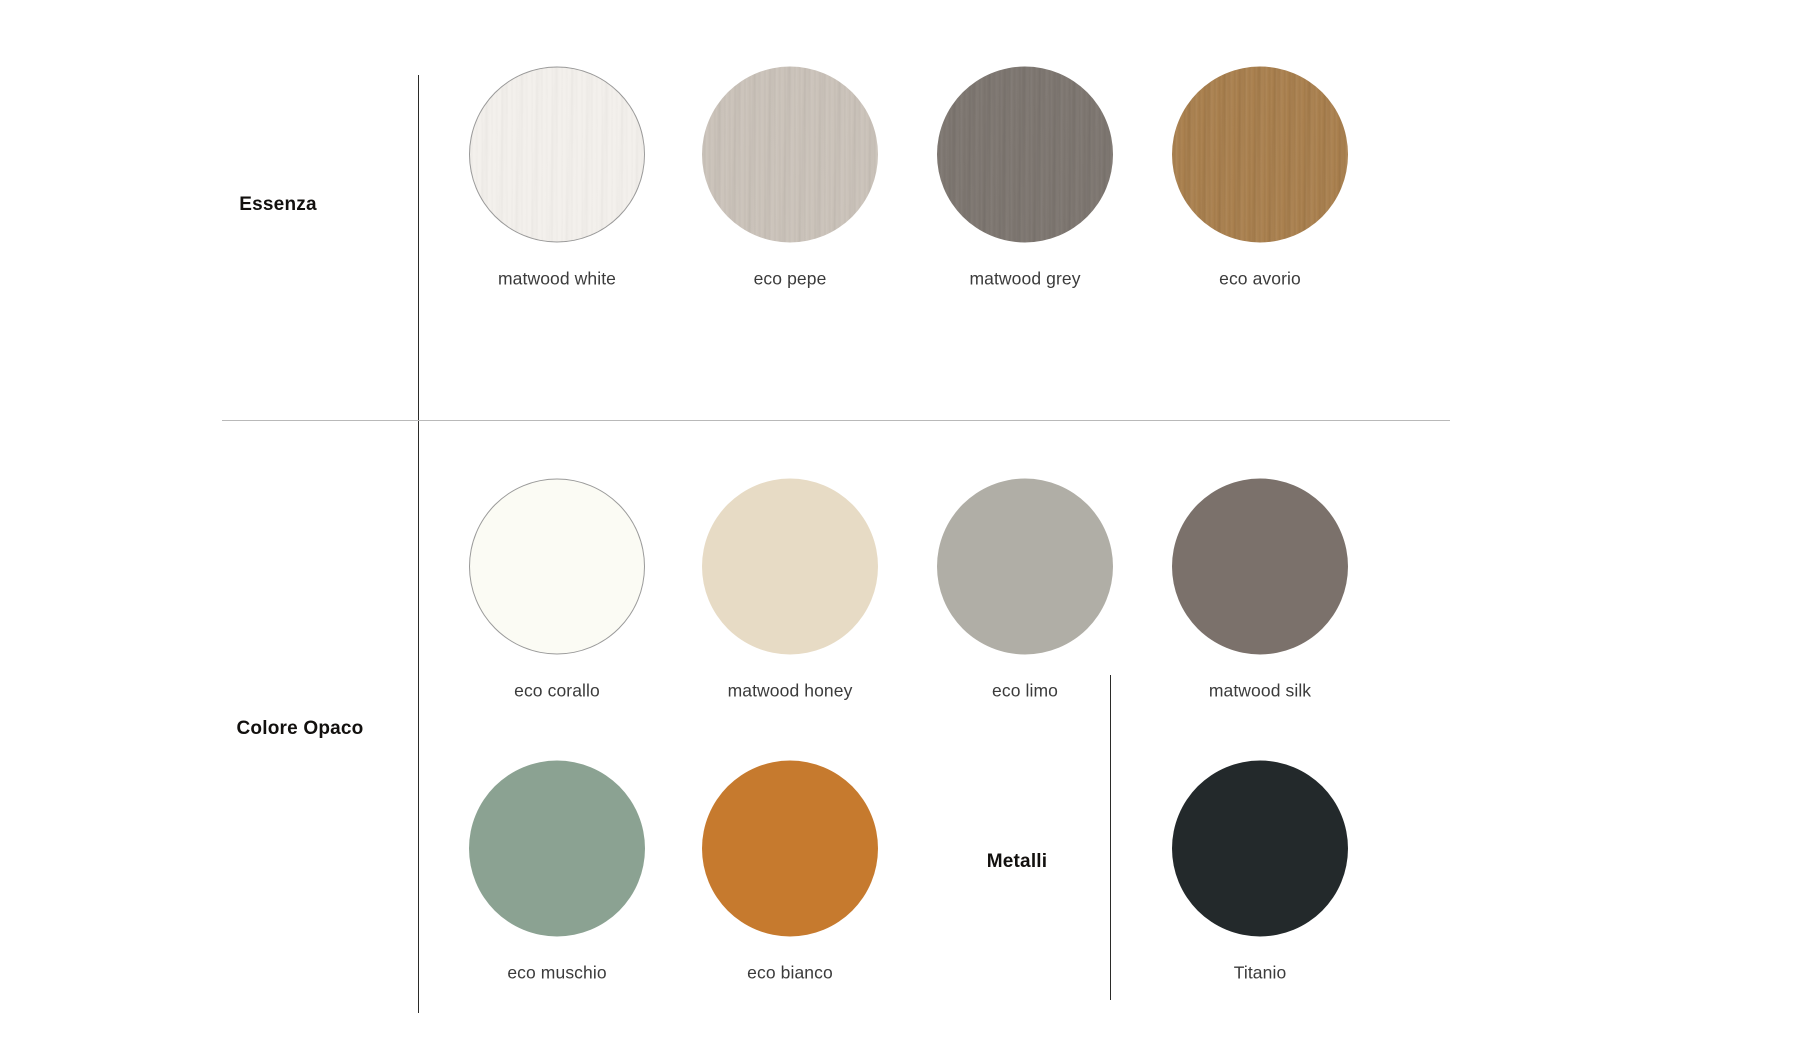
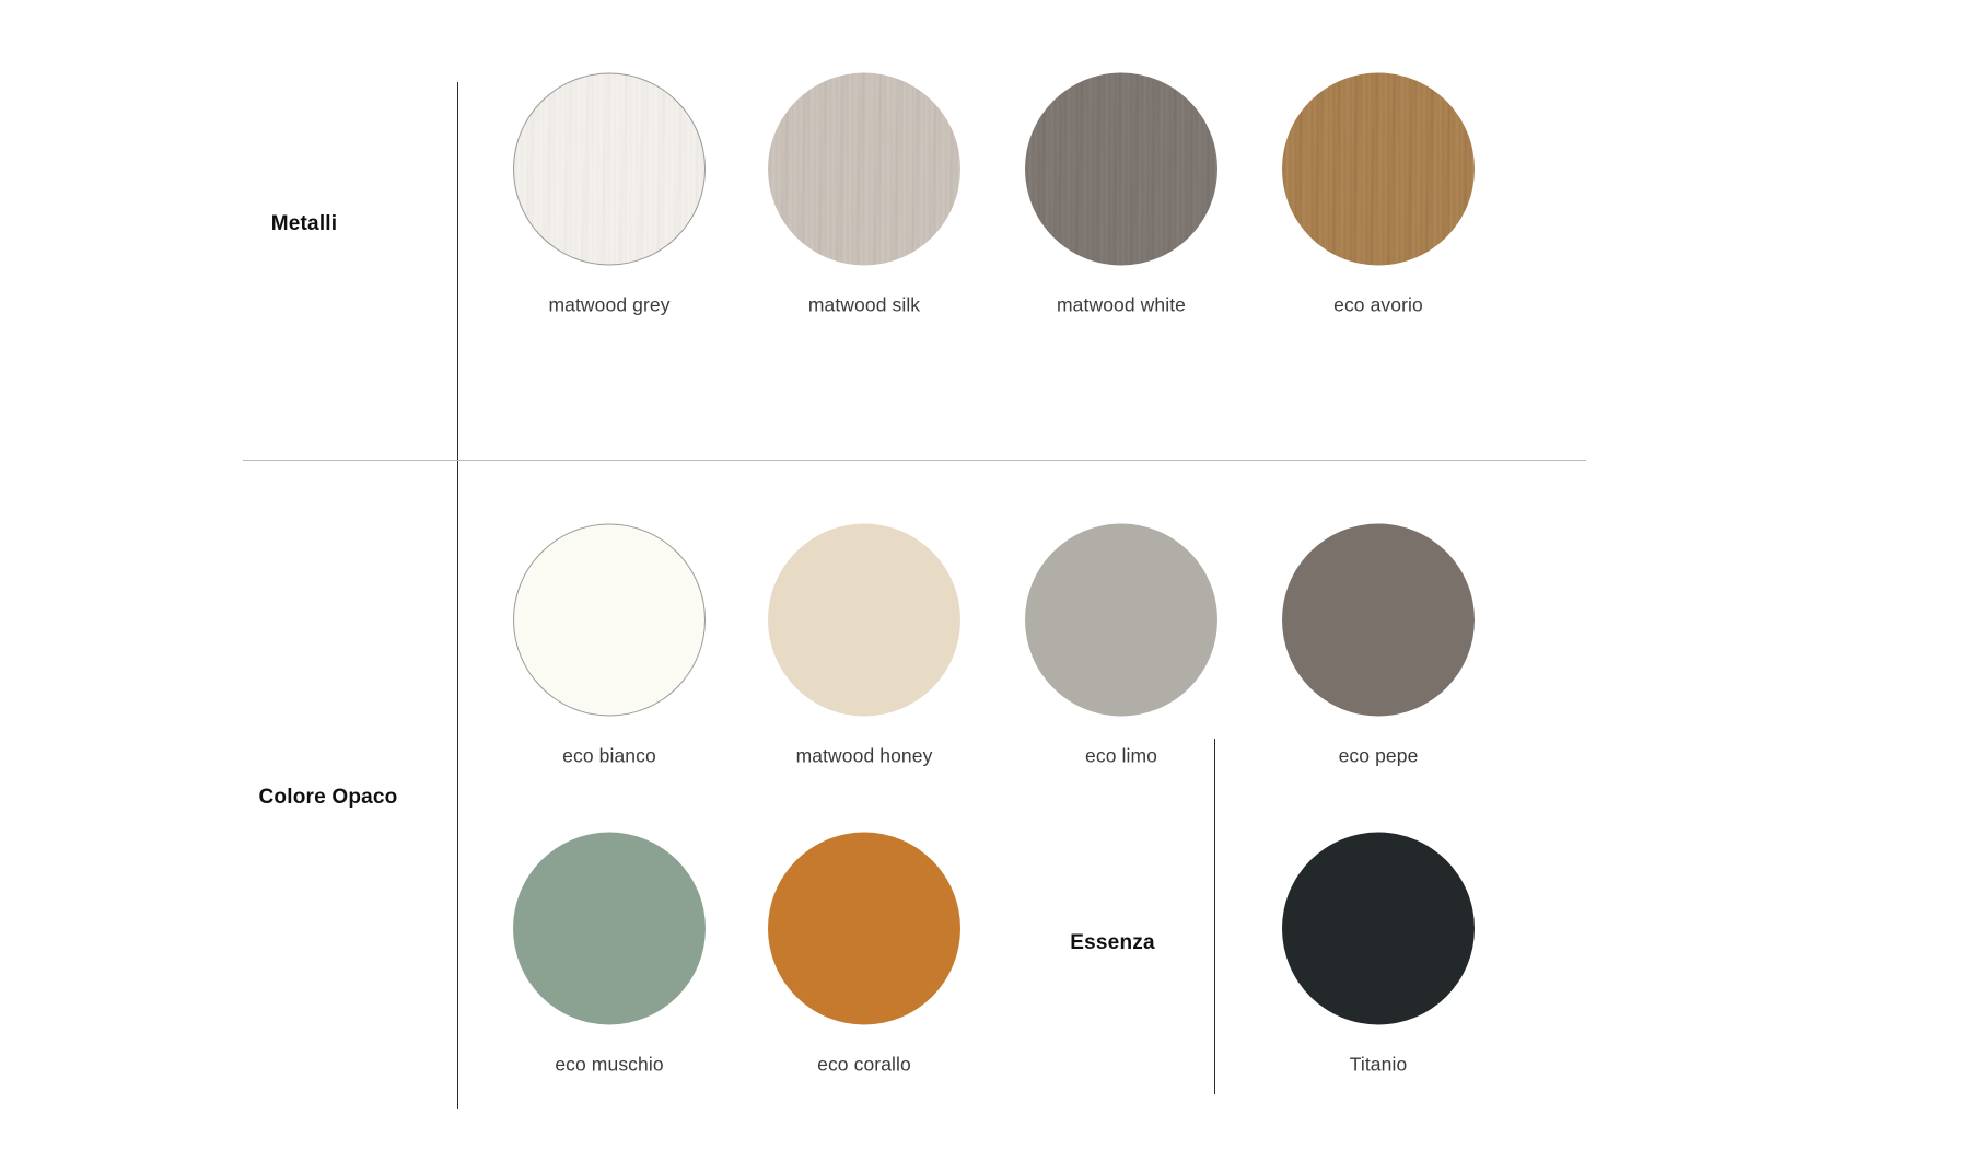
- Essenza
+ Metalli
  Colore Opaco
- Metalli
+ Essenza
- matwood white
+ matwood grey
- eco pepe
+ matwood silk
- matwood grey
+ matwood white
  eco avorio
- eco corallo
+ eco bianco
  matwood honey
  eco limo
- matwood silk
+ eco pepe
  eco muschio
- eco bianco
+ eco corallo
  Titanio
